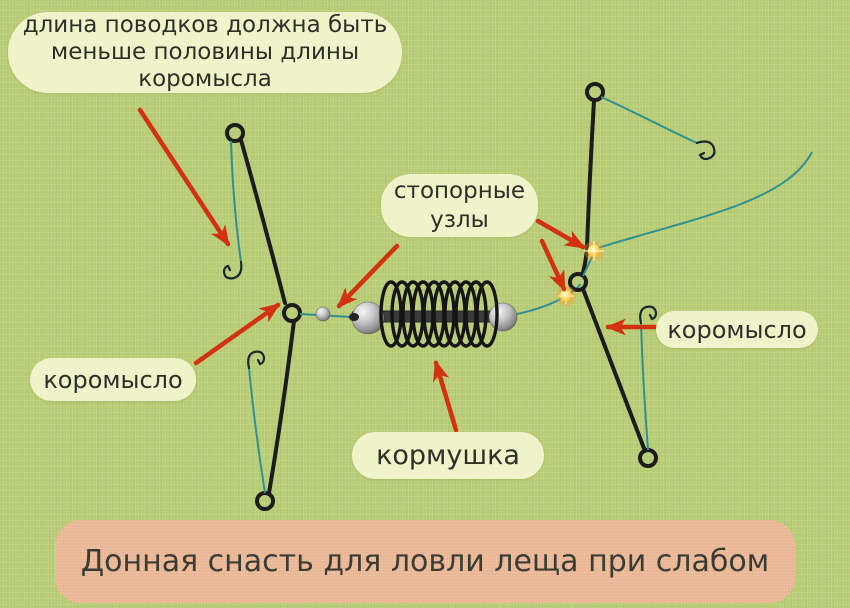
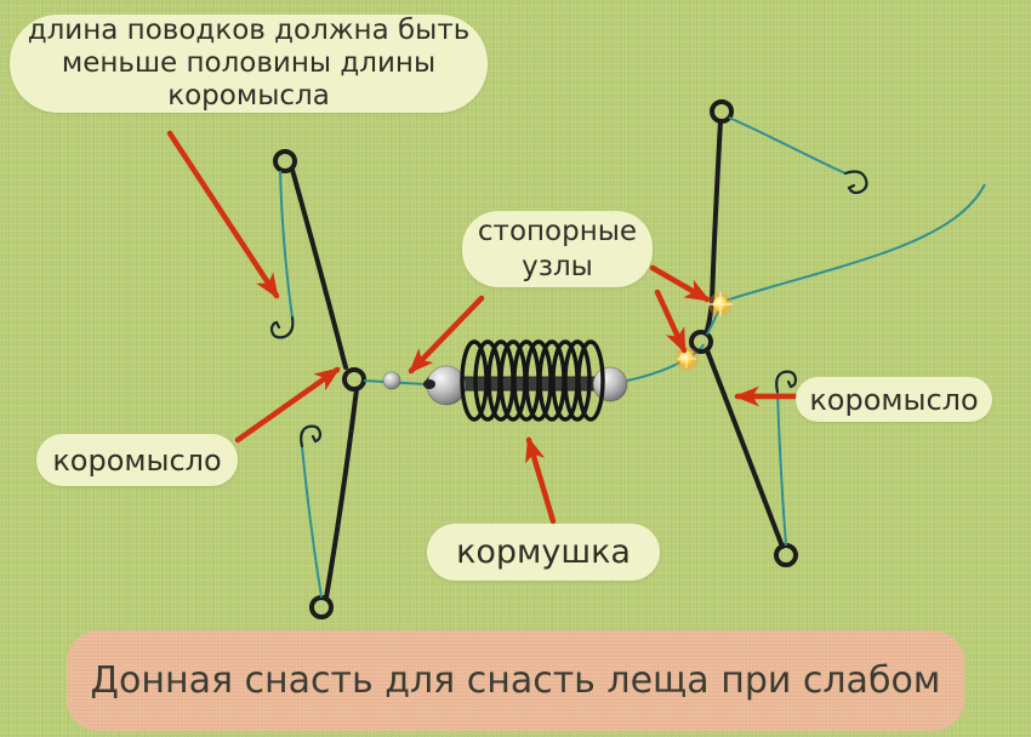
  длина поводков должна быть
  меньше половины длины
  коромысла
  стопорные
  узлы
  коромысло
  коромысло
  кормушка
- Донная снасть для ловли леща при слабом
+ Донная снасть для снасть леща при слабом
